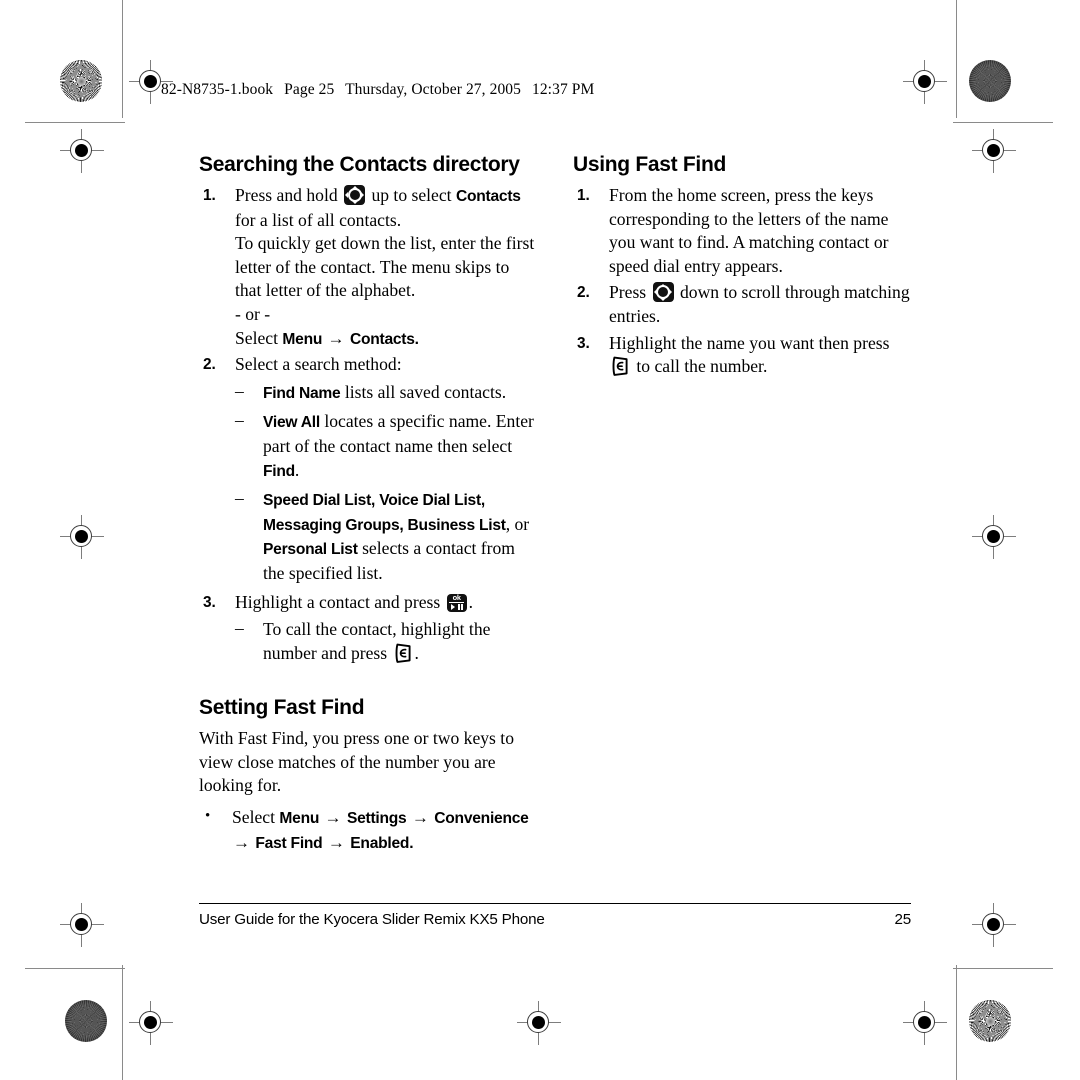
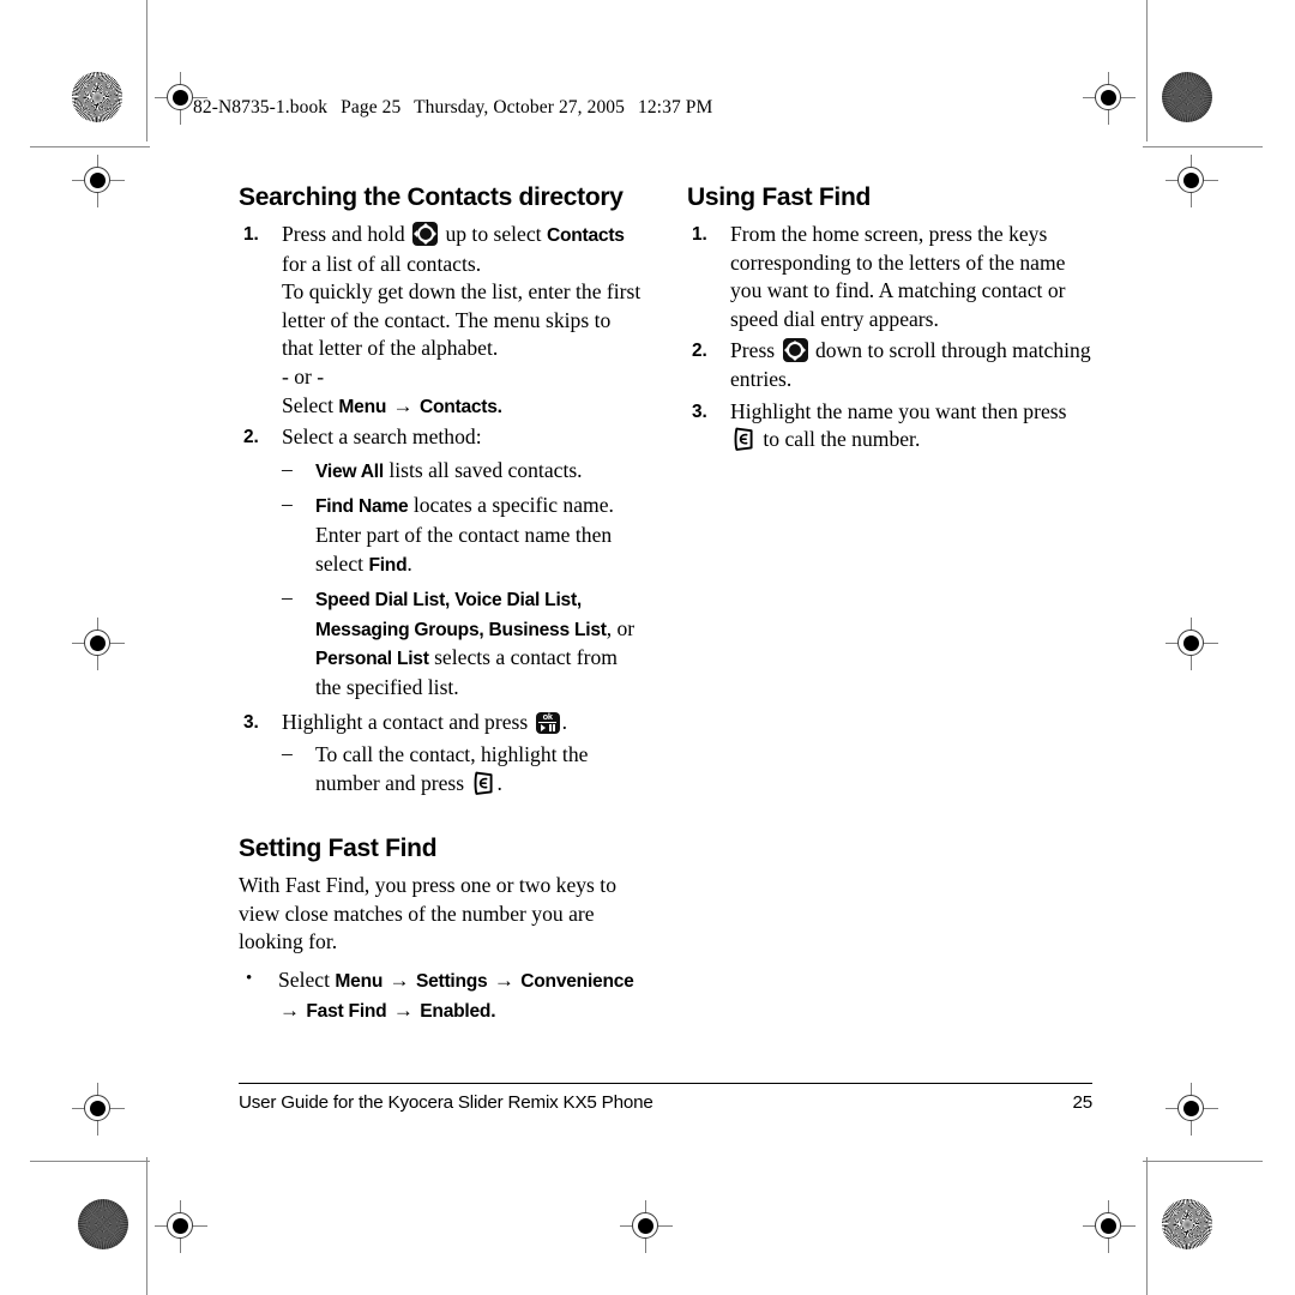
  82-N8735-1.book Page 25 Thursday, October 27, 2005 12:37 PM
  Searching the Contacts directory
  1.
  Press and hold up to select Contacts for a list of all contacts.
  To quickly get down the list, enter the first letter of the contact. The menu skips to that letter of the alphabet.
  - or -
  Select Menu → Contacts.
  2.
  Select a search method:
  –
- Find Name lists all saved contacts.
+ View All lists all saved contacts.
  –
- View All locates a specific name. Enter part of the contact name then select Find.
+ Find Name locates a specific name. Enter part of the contact name then select Find.
  –
  Speed Dial List, Voice Dial List, Messaging Groups, Business List, or Personal List selects a contact from the specified list.
  3.
  Highlight a contact and press
  ok
  .
  –
  To call the contact, highlight the number and press .
  Setting Fast Find
  With Fast Find, you press one or two keys to view close matches of the number you are looking for.
  •
  Select Menu → Settings → Convenience → Fast Find → Enabled.
  Using Fast Find
  1.
  From the home screen, press the keys corresponding to the letters of the name you want to find. A matching contact or speed dial entry appears.
  2.
  Press down to scroll through matching entries.
  3.
  Highlight the name you want then press to call the number.
  User Guide for the Kyocera Slider Remix KX5 Phone
  25
